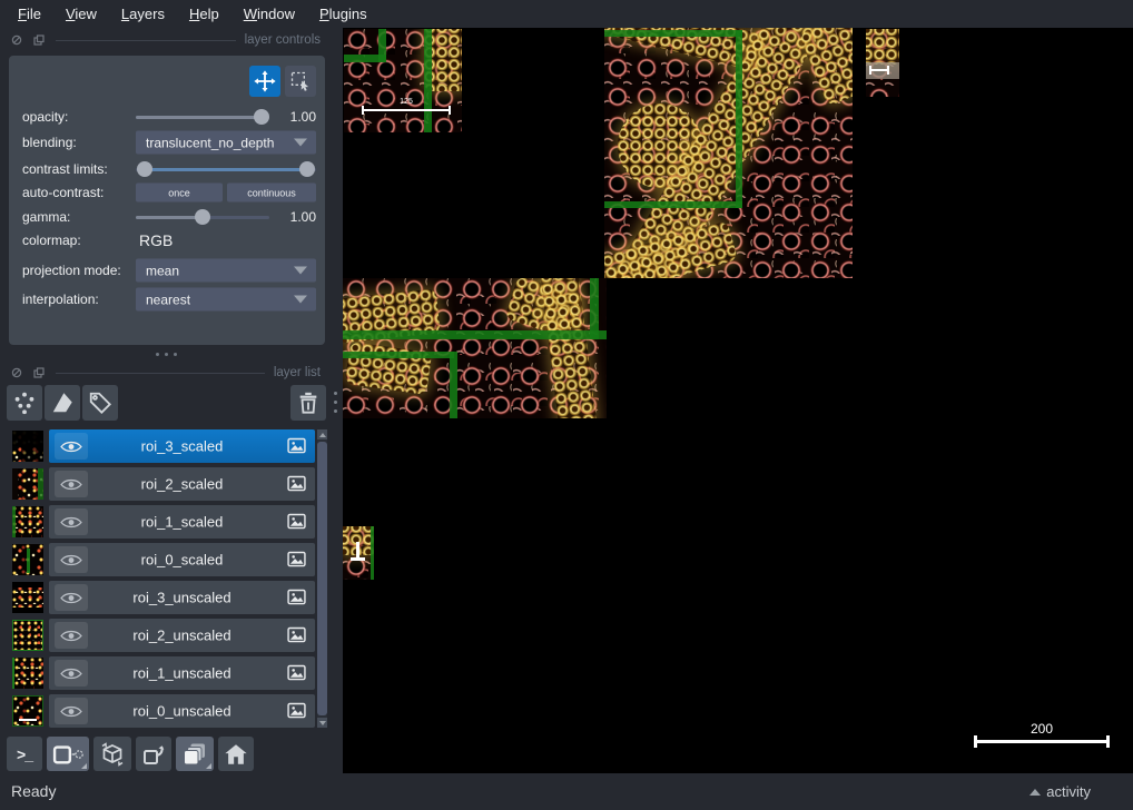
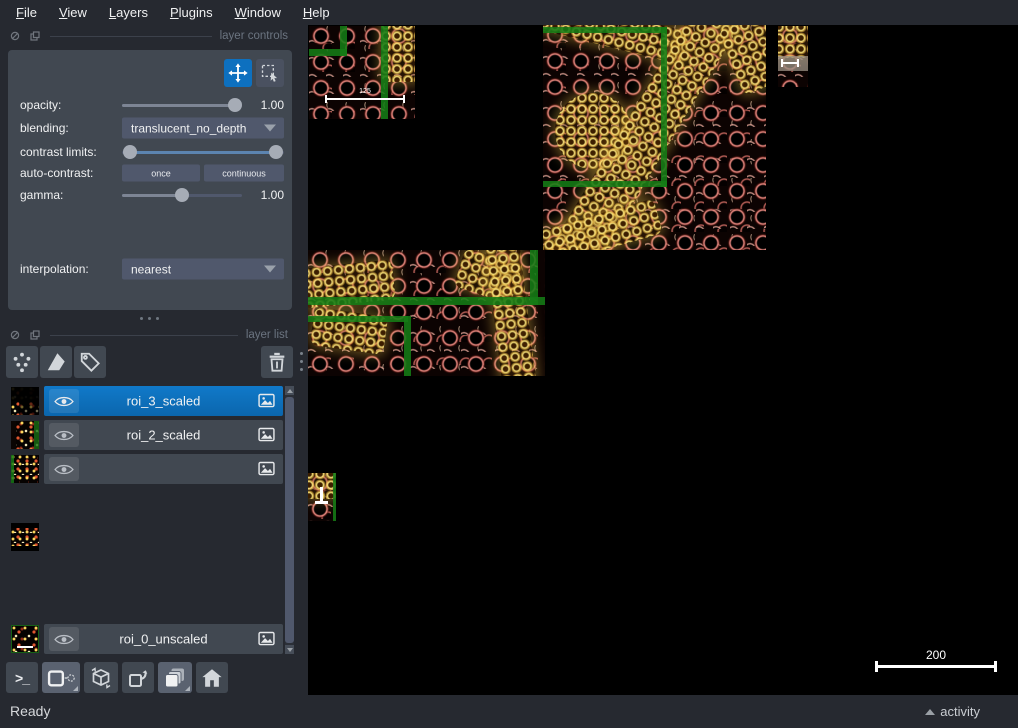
  File
  View
  Layers
- Help
+ Plugins
  Window
- Plugins
+ Help
  layer controls
  opacity:
  1.00
  blending:
  translucent_no_depth
  contrast limits:
  auto-contrast:
  once
  continuous
  gamma:
  1.00
- colormap:
- RGB
- projection mode:
- mean
  interpolation:
  nearest
  layer list
  roi_3_scaled
  roi_2_scaled
- roi_1_scaled
- roi_0_scaled
- roi_3_unscaled
- roi_2_unscaled
- roi_1_unscaled
  roi_0_unscaled
  >_
  200
  Ready
  activity
